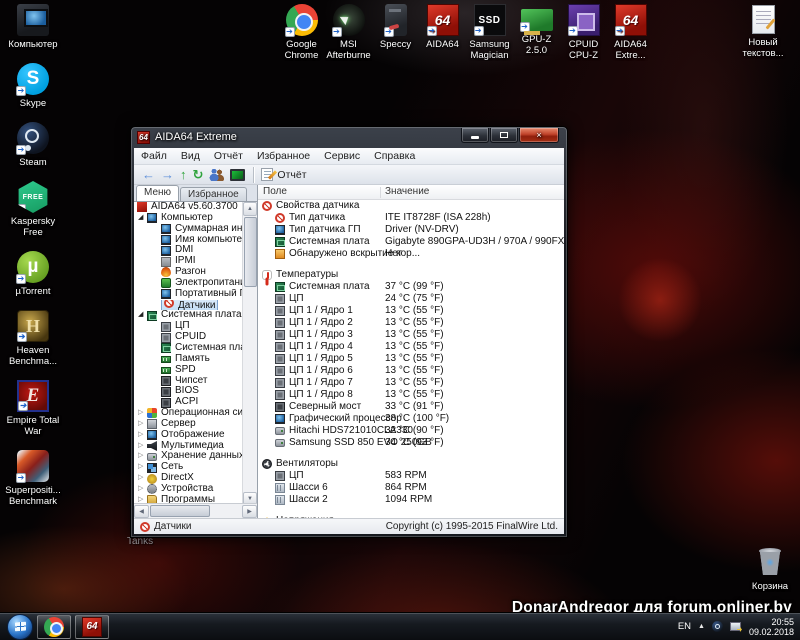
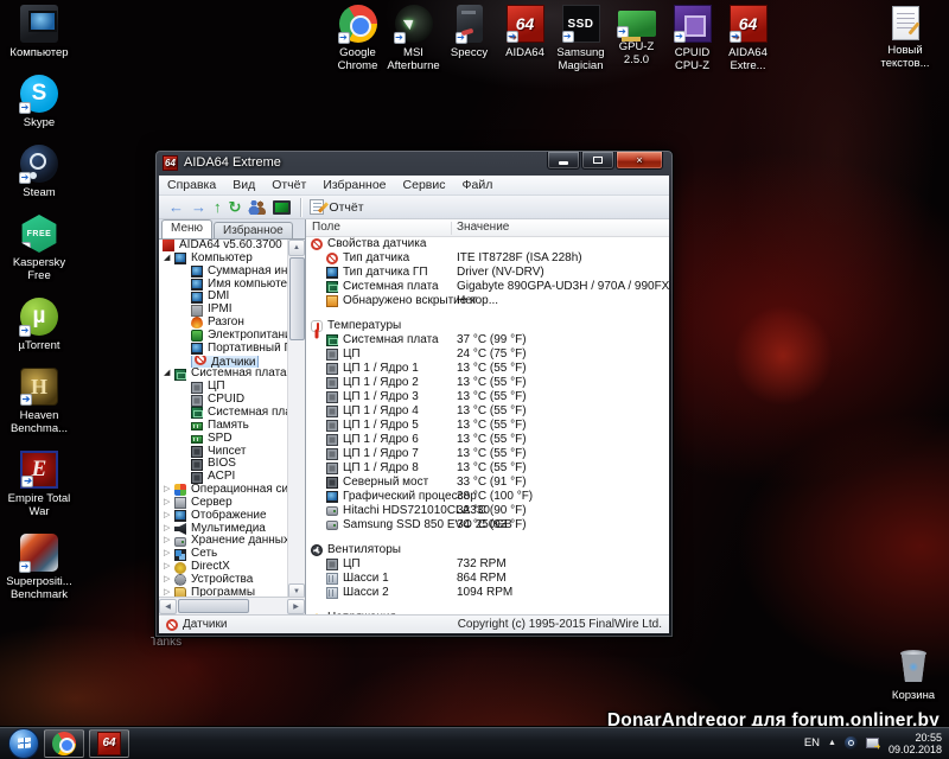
  Компьютер
  S
  ➔
  Skype
  ➔
  Steam
  Kaspersky Free
  µ
  ➔
  µTorrent
  H
  ➔
  Heaven Benchma...
  E
  ➔
  Empire Total War
  ➔
  Superpositi... Benchmark
  ➔
  Google Chrome
  ➔
  MSI Afterburne
  ➔
  Speccy
  64
  ➔
  AIDA64
  SSD
  ➔
  Samsung Magician
  ➔
  ➔
  CPUID CPU-Z
  64
  ➔
  AIDA64 Extre...
  Новый текстов...
  Корзина
  Tanks
  64
  AIDA64 Extreme
  ×
- Файл
+ Справка
  Вид
  Отчёт
  Избранное
  Сервис
- Справка
+ Файл
  ←
  →
  ↑
  ↻
  Отчёт
  Меню
  Избранное
  AIDA64 v5.60.3700
  Компьютер
  Суммарная ин
  Имя компьюте
  DMI
  IPMI
  Разгон
  Электропитан
  Портативный
  Датчики
  Системная плата
  ЦП
  CPUID
  Системная пл
  Память
  SPD
  Чипсет
  BIOS
  ACPI
  Операционная си
  Сервер
  Отображение
  Мультимедиа
  Хранение данны
  Сеть
  DirectX
  Устройства
  Программы
  Поле
  Значение
  Свойства датчика
  Тип датчика
  ITE IT8728F (ISA 228h)
  Тип датчика ГП
  Driver (NV-DRV)
  Системная плата
  Обнаружено вскрытие кор...
  Нет
  Температуры
  Системная плата
  37 °C (99 °F)
  ЦП
  24 °C (75 °F)
  ЦП 1 / Ядро 1
  13 °C (55 °F)
  ЦП 1 / Ядро 2
  13 °C (55 °F)
  ЦП 1 / Ядро 3
  13 °C (55 °F)
  ЦП 1 / Ядро 4
  13 °C (55 °F)
  ЦП 1 / Ядро 5
  13 °C (55 °F)
  ЦП 1 / Ядро 6
  13 °C (55 °F)
  ЦП 1 / Ядро 7
  13 °C (55 °F)
  ЦП 1 / Ядро 8
  13 °C (55 °F)
  Северный мост
  33 °C (91 °F)
  Графический процессор
  38 °C (100 °F)
  Hitachi HDS721010CLA330
  32 °C (90 °F)
  Samsung SSD 850 EVO 250GB
  34 °C (93 °F)
  Вентиляторы
  ЦП
- 583 RPM
+ 732 RPM
- Шасси 6
+ Шасси 1
  864 RPM
  Шасси 2
  1094 RPM
  Датчики
  Copyright (c) 1995-2015 FinalWire Ltd.
  DonarAndregor для forum.onliner.by
  64
  EN
  20:55
  09.02.2018
